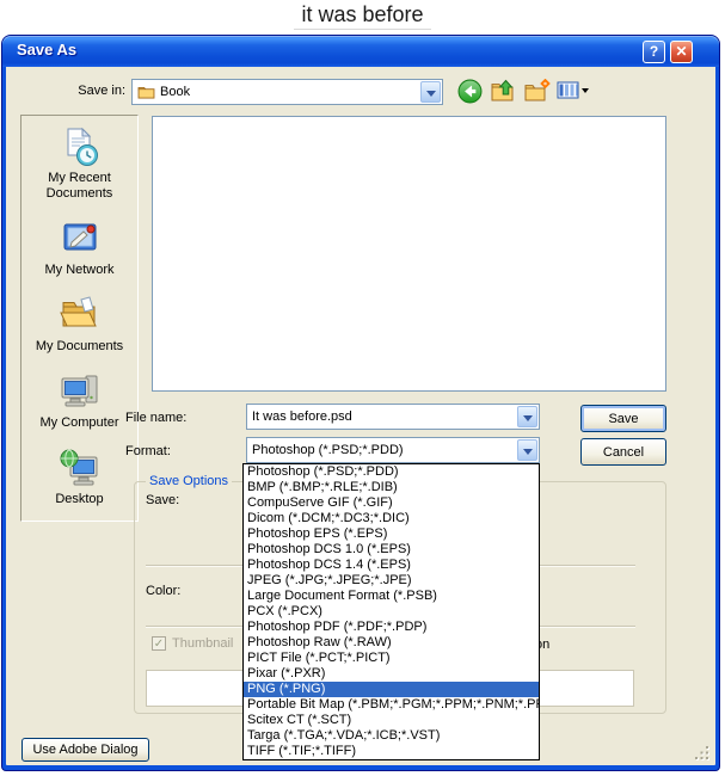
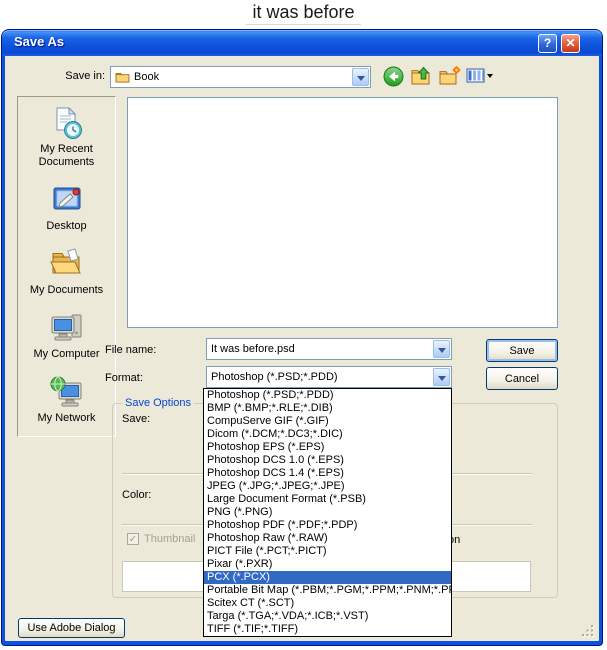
  it was before
  Save As
  ?
  ✕
  Save in:
  Book
  My Recent Documents
- My Network
+ Desktop
  My Documents
  My Computer
- Desktop
+ My Network
  File name:
  It was before.psd
  Format:
  Photoshop (*.PSD;*.PDD)
  Save
  Cancel
  Save Options
  Save:
  Color:
  ✓
  Thumbnail
  Use Adobe Dialog
  Photoshop (*.PSD;*.PDD)
  BMP (*.BMP;*.RLE;*.DIB)
  CompuServe GIF (*.GIF)
  Dicom (*.DCM;*.DC3;*.DIC)
  Photoshop EPS (*.EPS)
  Photoshop DCS 1.0 (*.EPS)
  Photoshop DCS 1.4 (*.EPS)
  JPEG (*.JPG;*.JPEG;*.JPE)
  Large Document Format (*.PSB)
- PCX (*.PCX)
+ PNG (*.PNG)
  Photoshop PDF (*.PDF;*.PDP)
  Photoshop Raw (*.RAW)
  PICT File (*.PCT;*.PICT)
  Pixar (*.PXR)
- PNG (*.PNG)
+ PCX (*.PCX)
  Portable Bit Map (*.PBM;*.PGM;*.PPM;*.PNM;*.P
  Scitex CT (*.SCT)
  Targa (*.TGA;*.VDA;*.ICB;*.VST)
  TIFF (*.TIF;*.TIFF)
